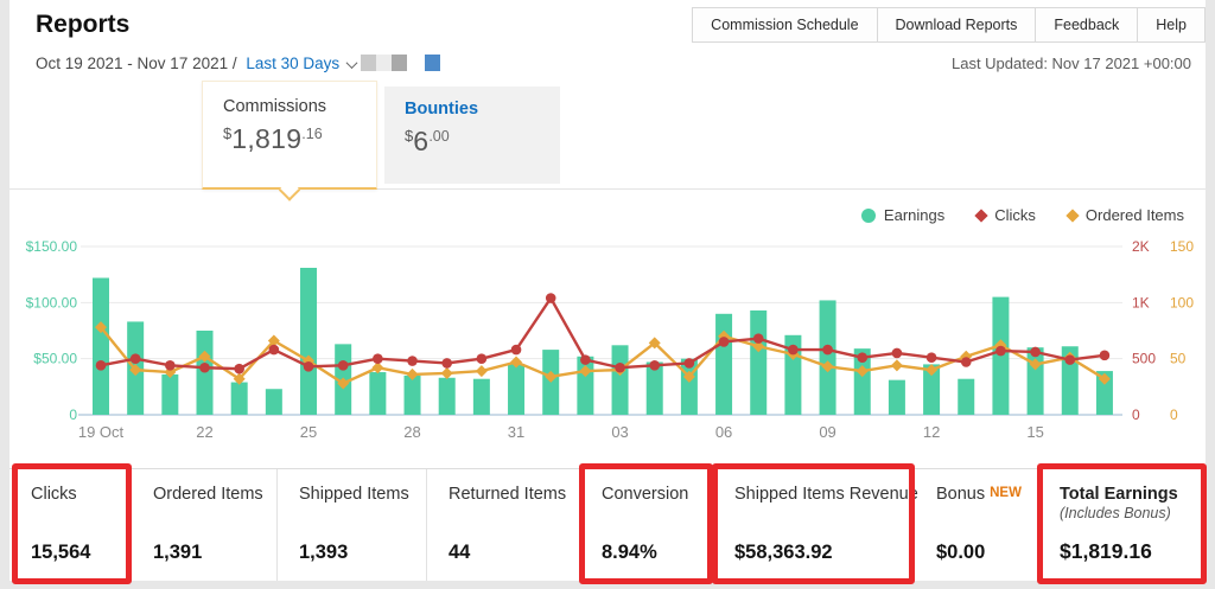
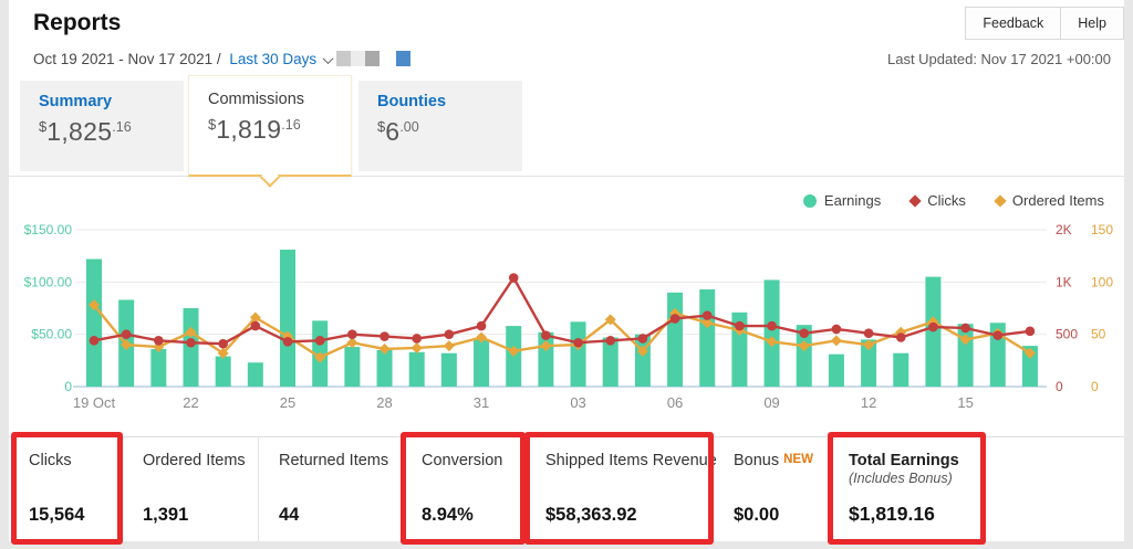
  Reports
- Commission Schedule
- Download Reports
  Feedback
  Help
  Oct 19 2021 - Nov 17 2021 / Last 30 Days
  Last Updated: Nov 17 2021 +00:00
+ Summary
+ $1,825.16
  Commissions
  $1,819.16
  Bounties
  $6.00
  Earnings
  Clicks
  Ordered Items
  $150.00
  2K
  150
  $100.00
  1K
  100
  $50.00
  500
  50
  0
  0
  0
  19 Oct
  22
  25
  28
  31
  03
  06
  09
  12
  15
  Clicks
  15,564
  Ordered Items
  1,391
- Shipped Items
- 1,393
  Returned Items
  44
  Conversion
  8.94%
  Shipped Items Revenu
  $58,363.92
  Bonus NEW
  $0.00
  Total Earnings
  (Includes Bonus)
  $1,819.16
